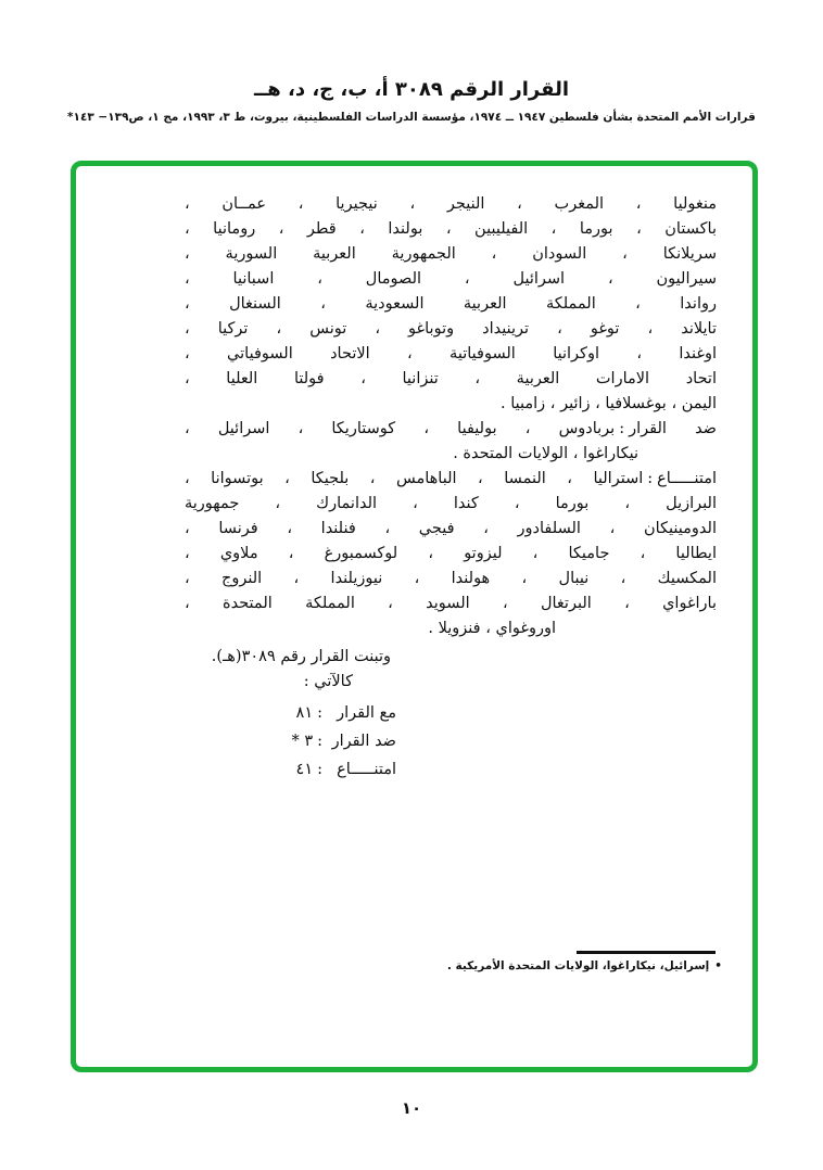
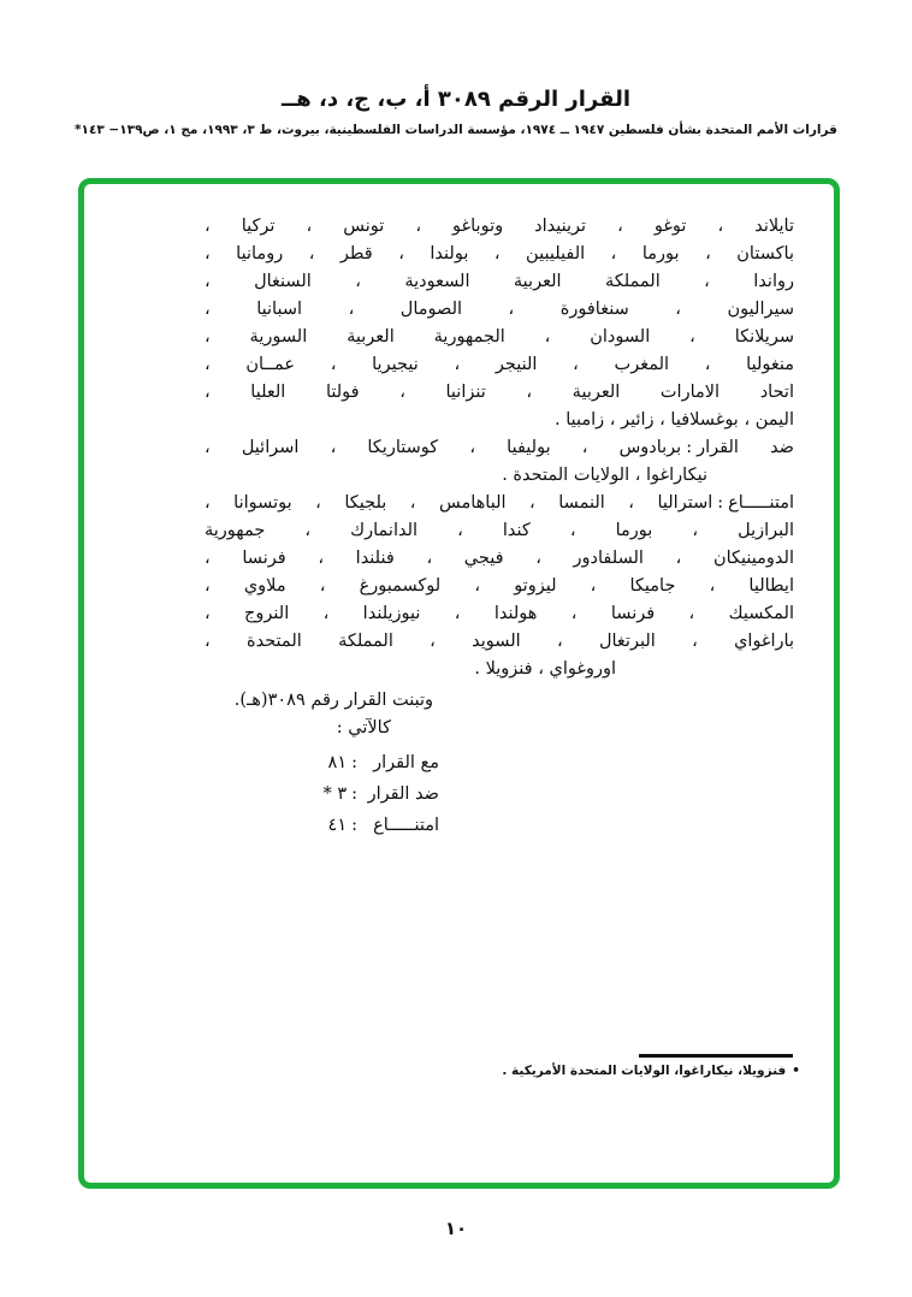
  القرار الرقم ٣٠٨٩ أ، ب، ج، د، هــ
  قرارات الأمم المتحدة بشأن فلسطين ١٩٤٧ ــ ١٩٧٤، مؤسسة الدراسات الفلسطينية، بيروت، ط ٣، ١٩٩٣، مج ١، ص١٣٩− ١٤٣*
- منغوليا ، المغرب ، النيجر ، نيجيريا ، عمــان ،
+ تايلاند ، توغو ، ترينيداد وتوباغو ، تونس ، تركيا ،
  باكستان ، بورما ، الفيليبين ، بولندا ، قطر ، رومانيا ،
- سريلانكا ، السودان ، الجمهورية العربية السورية ،
+ رواندا ، المملكة العربية السعودية ، السنغال ،
- سيراليون ، اسرائيل ، الصومال ، اسبانيا ،
+ سيراليون ، سنغافورة ، الصومال ، اسبانيا ،
- رواندا ، المملكة العربية السعودية ، السنغال ،
+ سريلانكا ، السودان ، الجمهورية العربية السورية ،
- تايلاند ، توغو ، ترينيداد وتوباغو ، تونس ، تركيا ،
+ منغوليا ، المغرب ، النيجر ، نيجيريا ، عمــان ،
- اوغندا ، اوكرانيا السوفياتية ، الاتحاد السوفياتي ،
  اتحاد الامارات العربية ، تنزانيا ، فولتا العليا ،
  اليمن ، بوغسلافيا ، زائير ، زامبيا .
  ضد القرار:بربادوس ، بوليفيا ، كوستاريكا ، اسرائيل ،
  نيكاراغوا ، الولايات المتحدة .
  امتنـــــاع:استراليا ، النمسا ، الباهامس ، بلجيكا ، بوتسوانا ،
  البرازيل ، بورما ، كندا ، الدانمارك ، جمهورية
  الدومينيكان ، السلفادور ، فيجي ، فنلندا ، فرنسا ،
  ايطاليا ، جاميكا ، ليزوتو ، لوكسمبورغ ، ملاوي ،
- المكسيك ، نيبال ، هولندا ، نيوزيلندا ، النروج ،
+ المكسيك ، فرنسا ، هولندا ، نيوزيلندا ، النروج ،
  باراغواي ، البرتغال ، السويد ، المملكة المتحدة ،
  اوروغواي ، فنزويلا .
  وتبنت القرار رقم ٣٠٨٩(هـ).
  كالآتي :
  مع القرار:٨١
  ضد القرار:٣ *
  امتنـــــاع:٤١
- •إسرائيل، نيكاراغوا، الولايات المتحدة الأمريكية .
+ •فنزويلا، نيكاراغوا، الولايات المتحدة الأمريكية .
  ١٠
